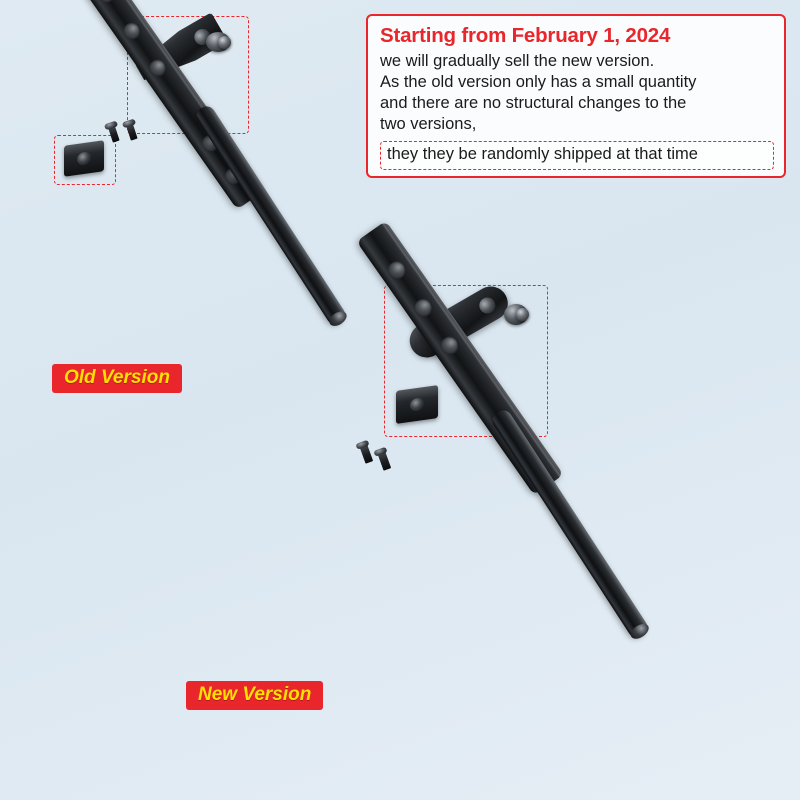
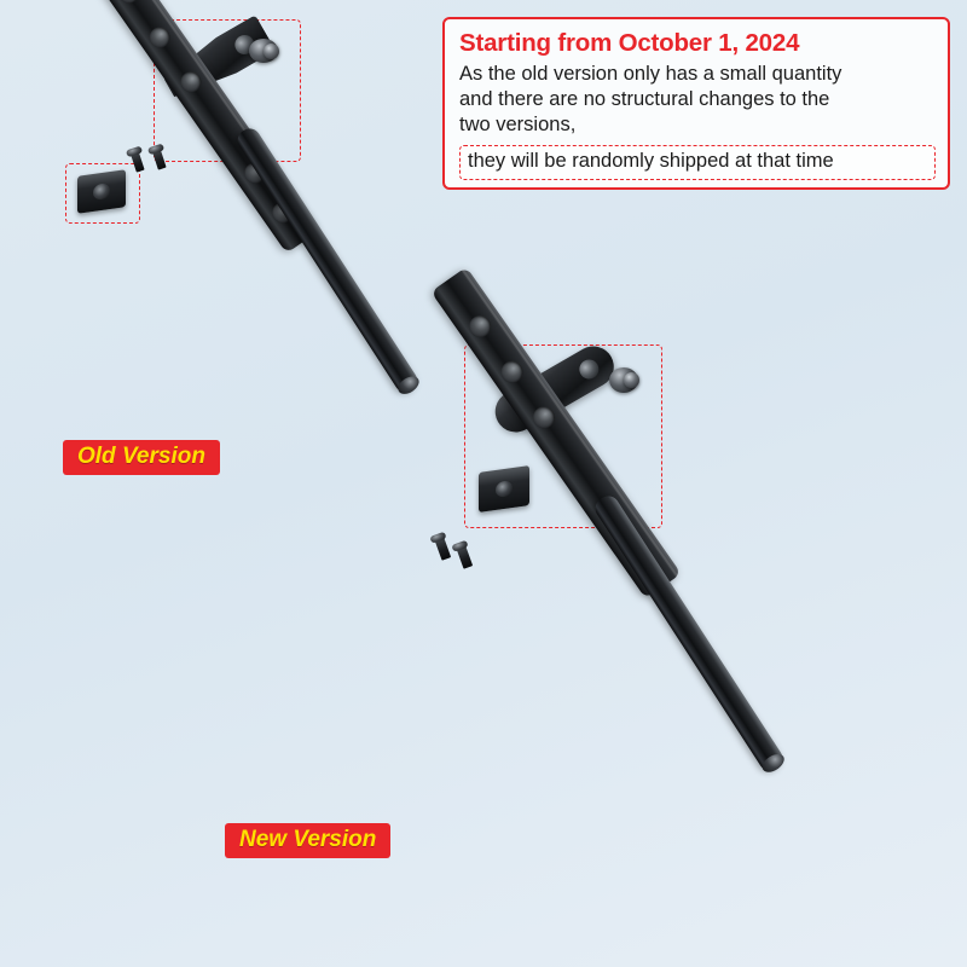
  Old Version
  New Version
- Starting from February 1, 2024
+ Starting from October 1, 2024
- we will gradually sell the new version.
  As the old version only has a small quantity
  and there are no structural changes to the
  two versions,
- they they be randomly shipped at that time
+ they will be randomly shipped at that time
